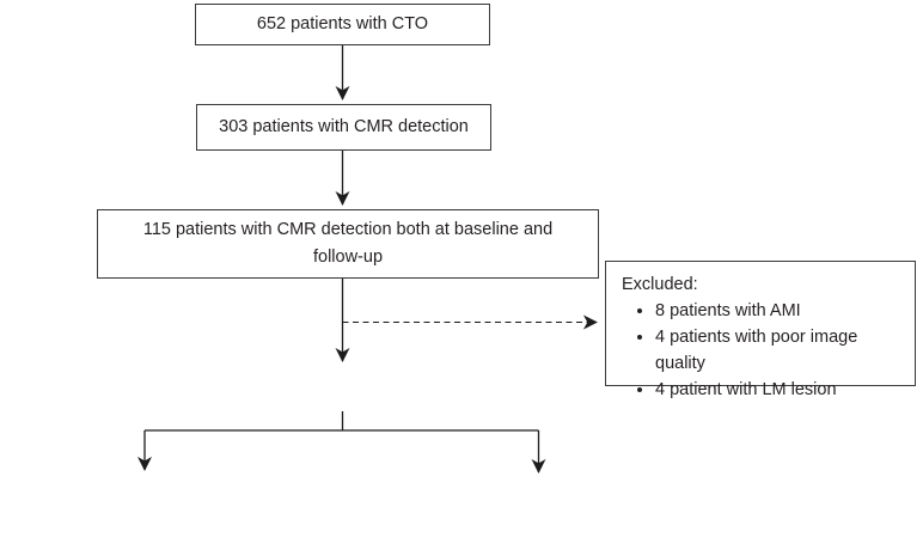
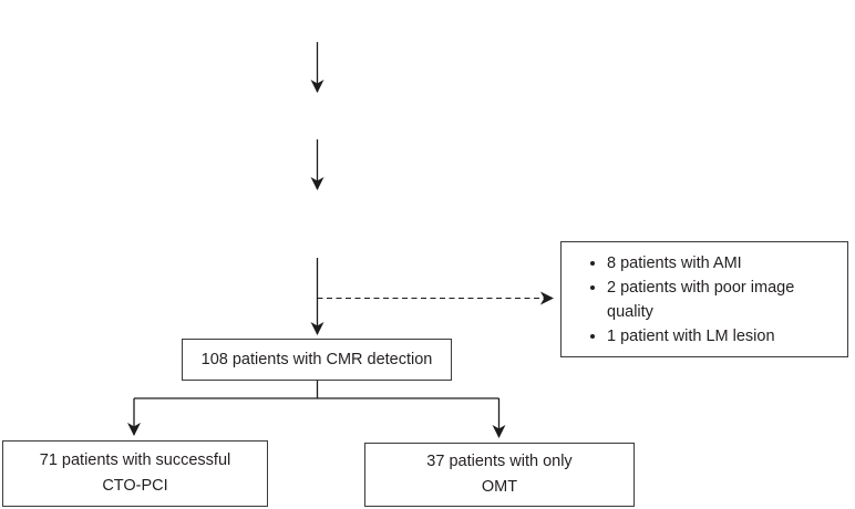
- 652 patients with CTO
- 303 patients with CMR detection
- 115 patients with CMR detection both at baseline and
- follow-up
- Excluded:
  8 patients with AMI
- 4 patients with poor image quality
+ 2 patients with poor image quality
- 4 patient with LM lesion
+ 1 patient with LM lesion
+ 108 patients with CMR detection
+ 71 patients with successful
+ CTO-PCI
+ 37 patients with only
+ OMT
